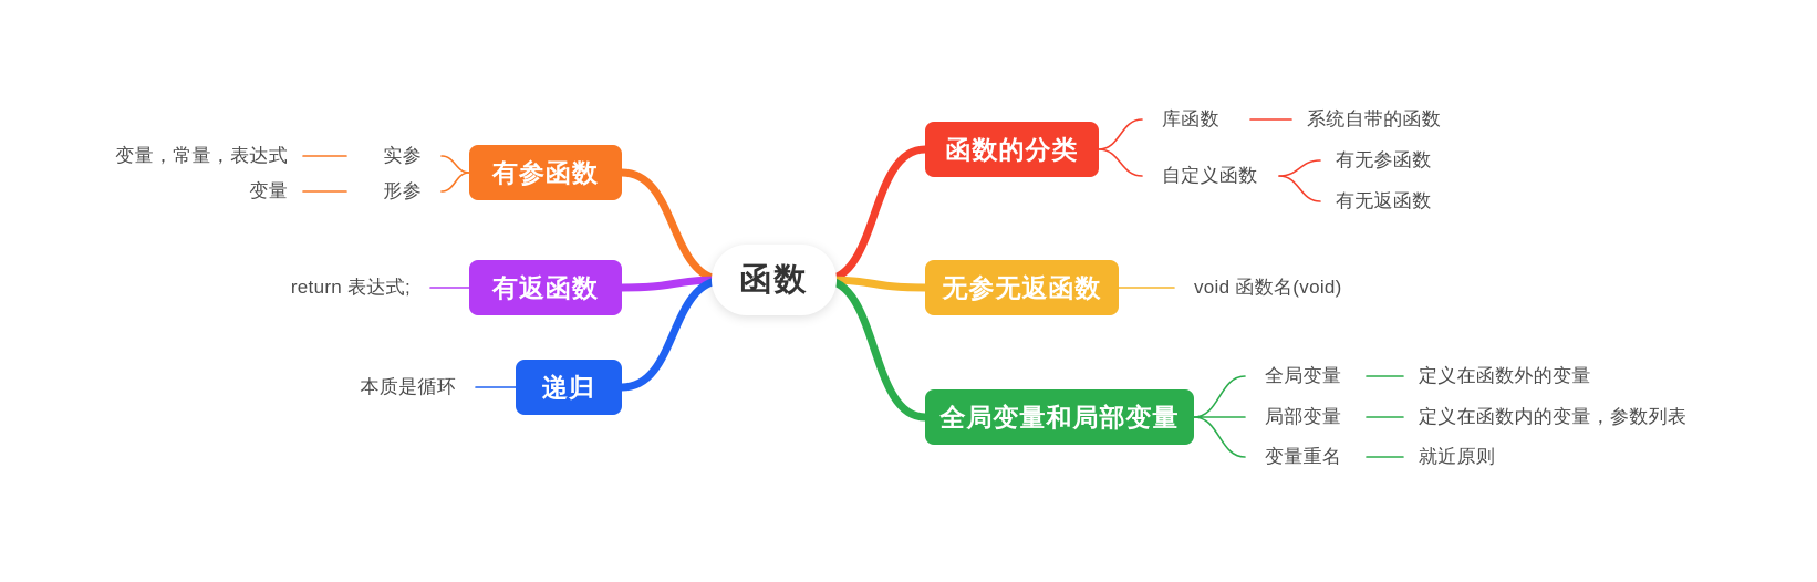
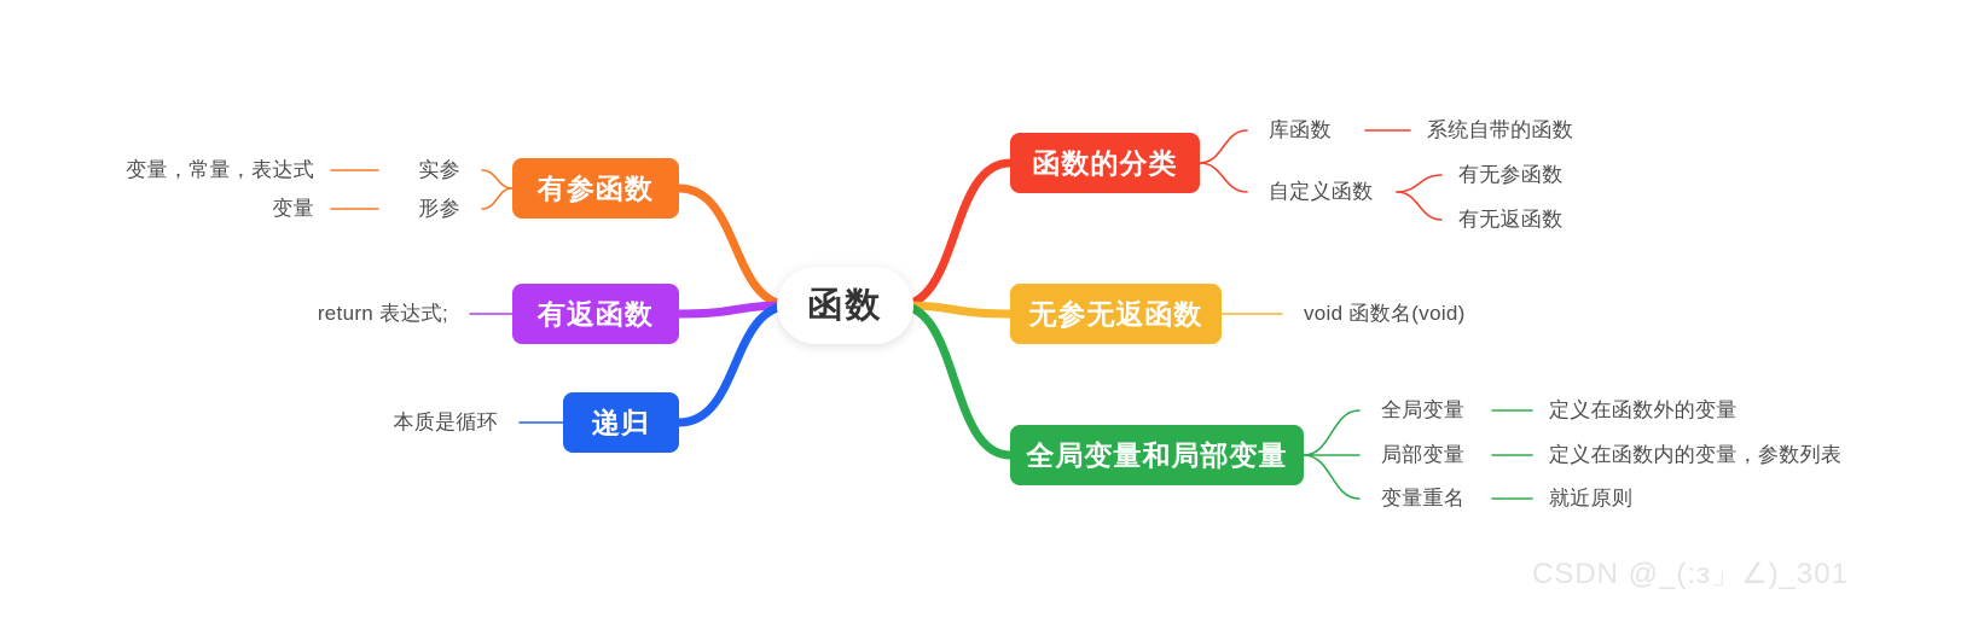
  函数
  有参函数
  实参
  变量，常量，表达式
  形参
  变量
  有返函数
  return 表达式;
  递归
  本质是循环
  函数的分类
  库函数
  系统自带的函数
  自定义函数
  有无参函数
  有无返函数
  无参无返函数
  void 函数名(void)
  全局变量和局部变量
  全局变量
  定义在函数外的变量
  局部变量
  定义在函数内的变量，参数列表
  变量重名
  就近原则
+ CSDN @_(:з」∠)_301
